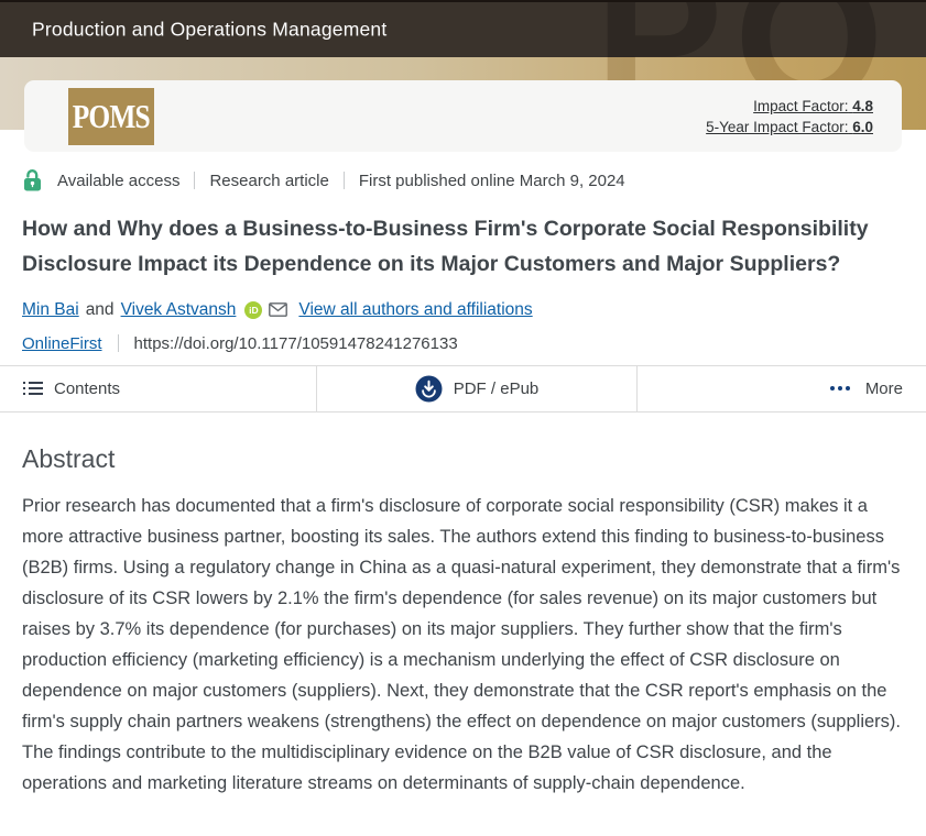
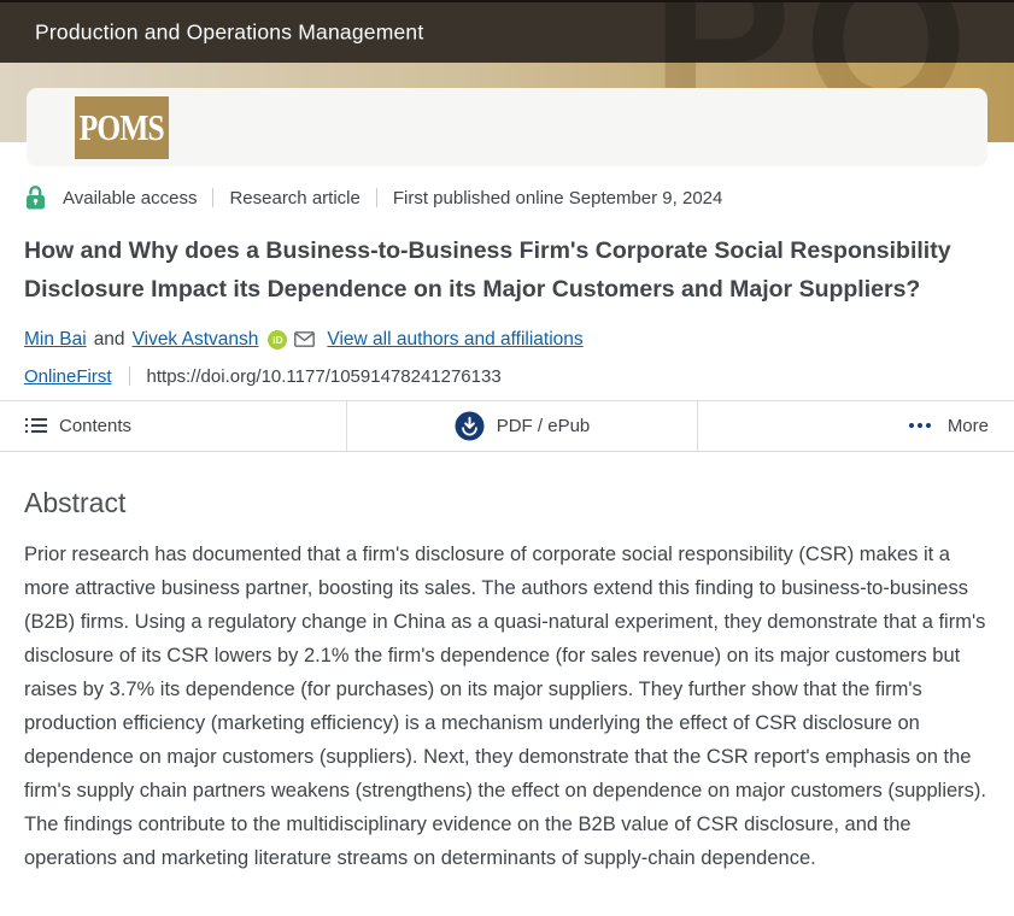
  PO
  Production and Operations Management
  POMS
- Impact Factor: 4.8
- 5-Year Impact Factor: 6.0
  Available access
  Research article
- First published online March 9, 2024
+ First published online September 9, 2024
  How and Why does a Business-to-Business Firm's Corporate Social Responsibility Disclosure Impact its Dependence on its Major Customers and Major Suppliers?
  Min Bai
  and
  Vivek Astvansh
  iD
  View all authors and affiliations
  OnlineFirst
  https://doi.org/10.1177/10591478241276133
  Contents
  PDF / ePub
  More
  Abstract
  Prior research has documented that a firm's disclosure of corporate social responsibility (CSR) makes it a more attractive business partner, boosting its sales. The authors extend this finding to business-to-business (B2B) firms. Using a regulatory change in China as a quasi-natural experiment, they demonstrate that a firm's disclosure of its CSR lowers by 2.1% the firm's dependence (for sales revenue) on its major customers but raises by 3.7% its dependence (for purchases) on its major suppliers. They further show that the firm's production efficiency (marketing efficiency) is a mechanism underlying the effect of CSR disclosure on dependence on major customers (suppliers). Next, they demonstrate that the CSR report's emphasis on the firm's supply chain partners weakens (strengthens) the effect on dependence on major customers (suppliers). The findings contribute to the multidisciplinary evidence on the B2B value of CSR disclosure, and the operations and marketing literature streams on determinants of supply-chain dependence.
